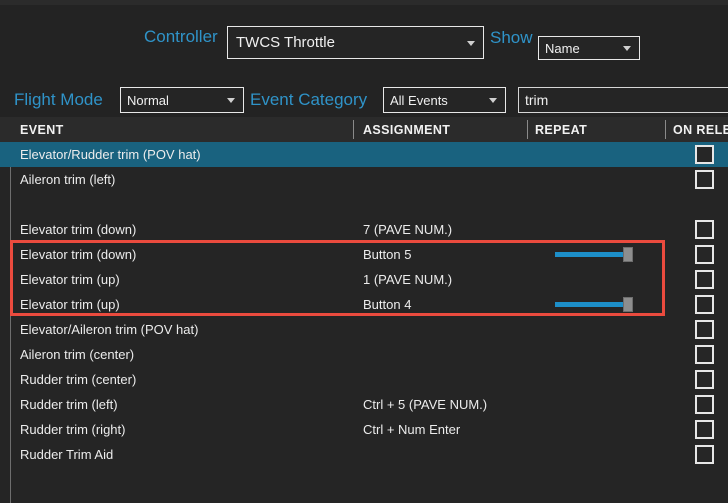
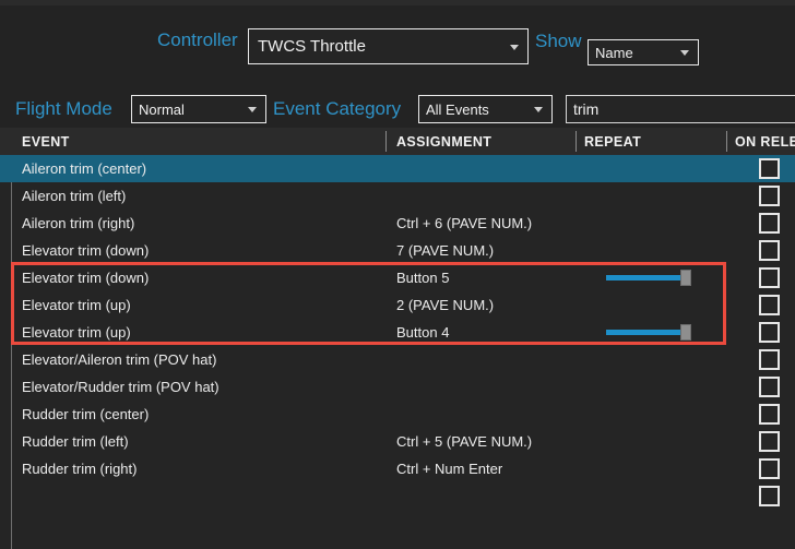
  Controller
  TWCS Throttle
  Show
  Name
  Flight Mode
  Normal
  Event Category
  All Events
  trim
  EVENT
  ASSIGNMENT
  REPEAT
  ON RELE
- Elevator/Rudder trim (POV hat)
+ Aileron trim (center)
  Aileron trim (left)
+ Aileron trim (right)
+ Ctrl + 6 (PAVE NUM.)
  Elevator trim (down)
  7 (PAVE NUM.)
  Elevator trim (down)
  Button 5
  Elevator trim (up)
- 1 (PAVE NUM.)
+ 2 (PAVE NUM.)
  Elevator trim (up)
  Button 4
  Elevator/Aileron trim (POV hat)
- Aileron trim (center)
+ Elevator/Rudder trim (POV hat)
  Rudder trim (center)
  Rudder trim (left)
  Ctrl + 5 (PAVE NUM.)
  Rudder trim (right)
  Ctrl + Num Enter
- Rudder Trim Aid
